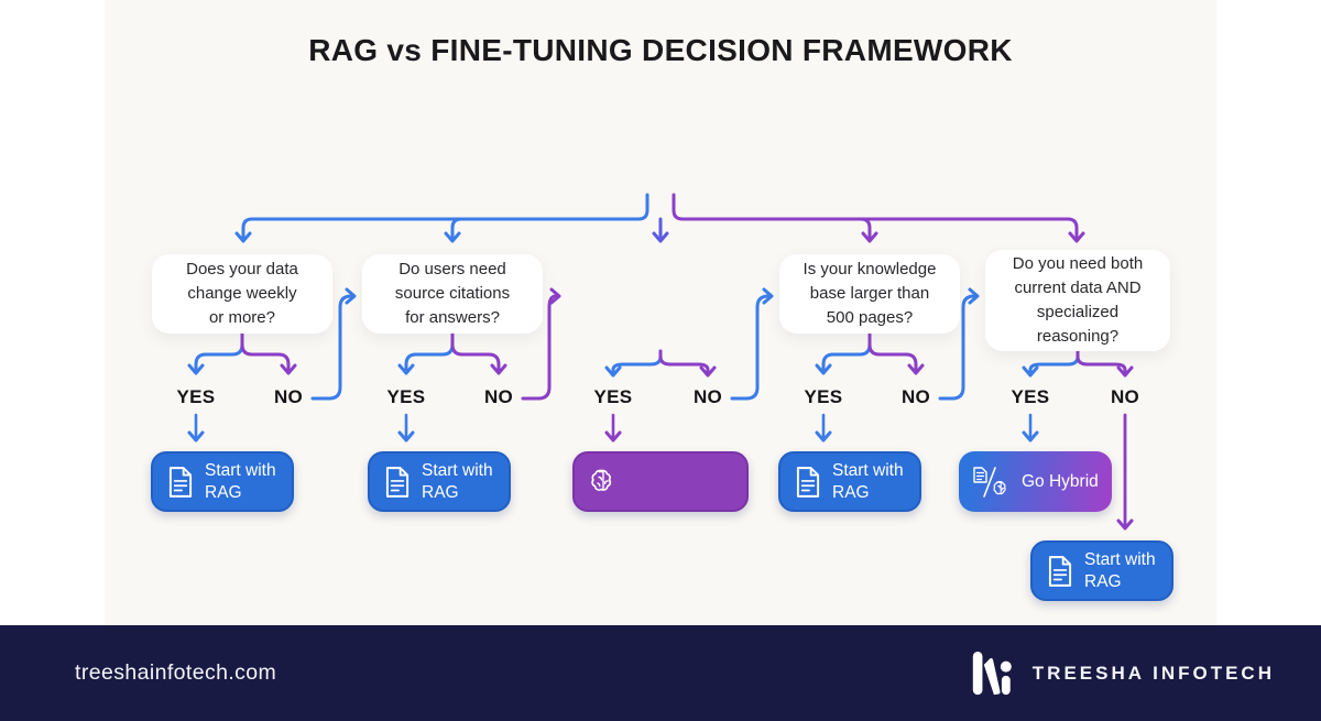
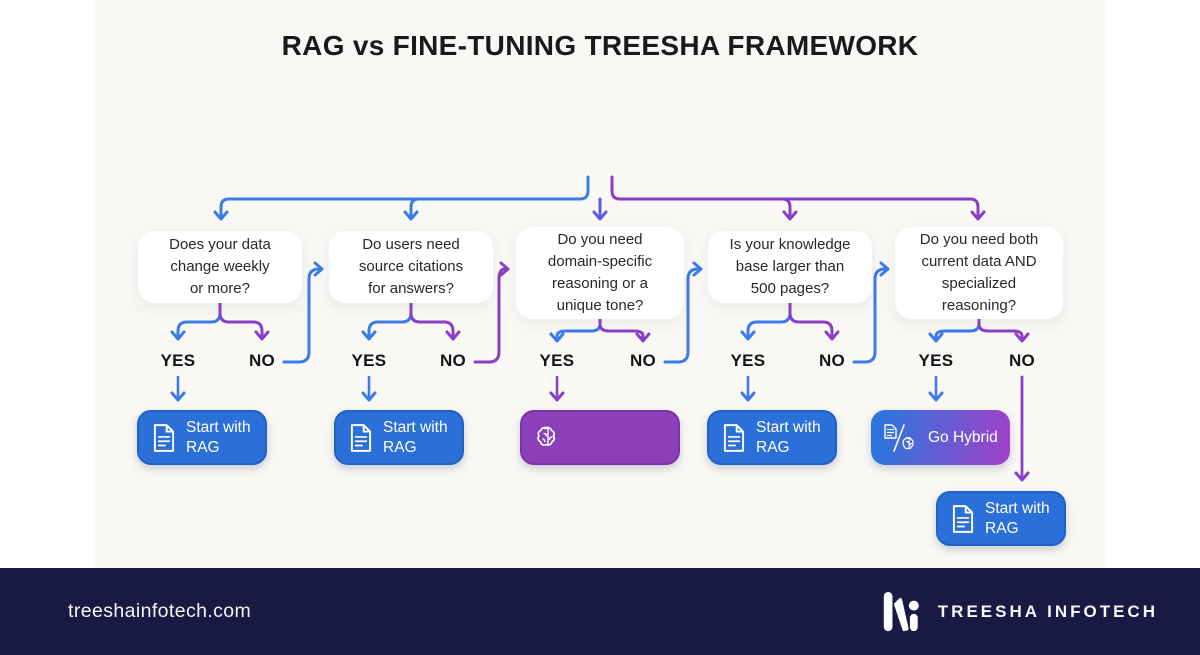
- RAG vs FINE-TUNING DECISION FRAMEWORK
+ RAG vs FINE-TUNING TREESHA FRAMEWORK
  Does your data
  change weekly
  or more?
  Do users need
  source citations
  for answers?
+ Do you need
+ domain-specific
+ reasoning or a
+ unique tone?
  Is your knowledge
  base larger than
  500 pages?
  Do you need both
  current data AND
  specialized
  reasoning?
  YES
  NO
  YES
  NO
  YES
  NO
  YES
  NO
  YES
  NO
  Start with RAG
  Start with RAG
  Start with RAG
  Go Hybrid
  Start with RAG
  treeshainfotech.com
  TREESHA INFOTECH
